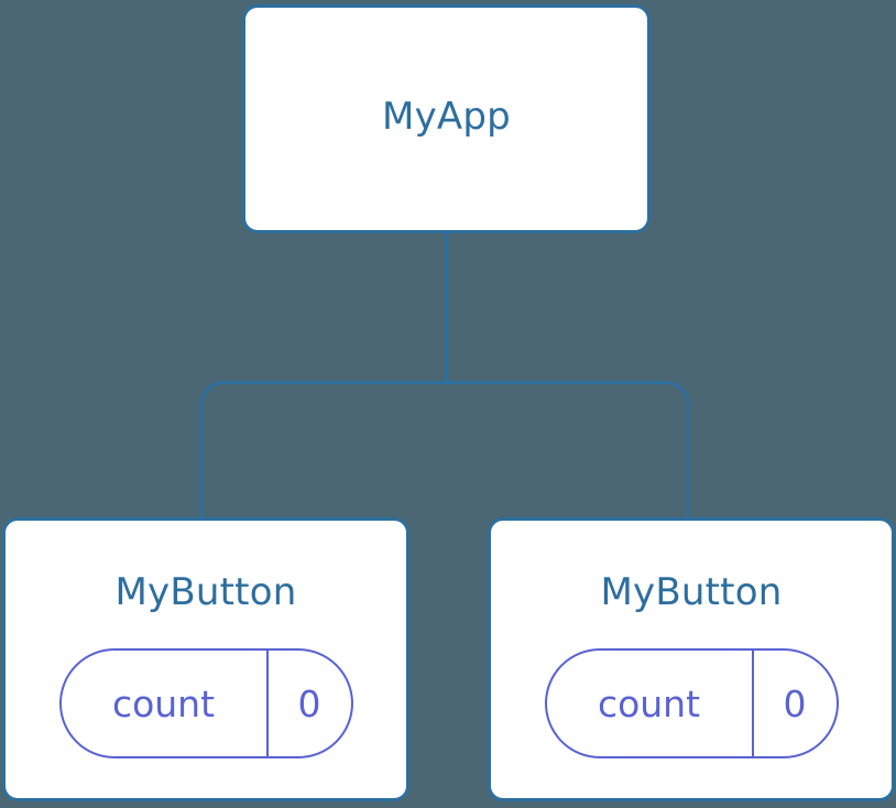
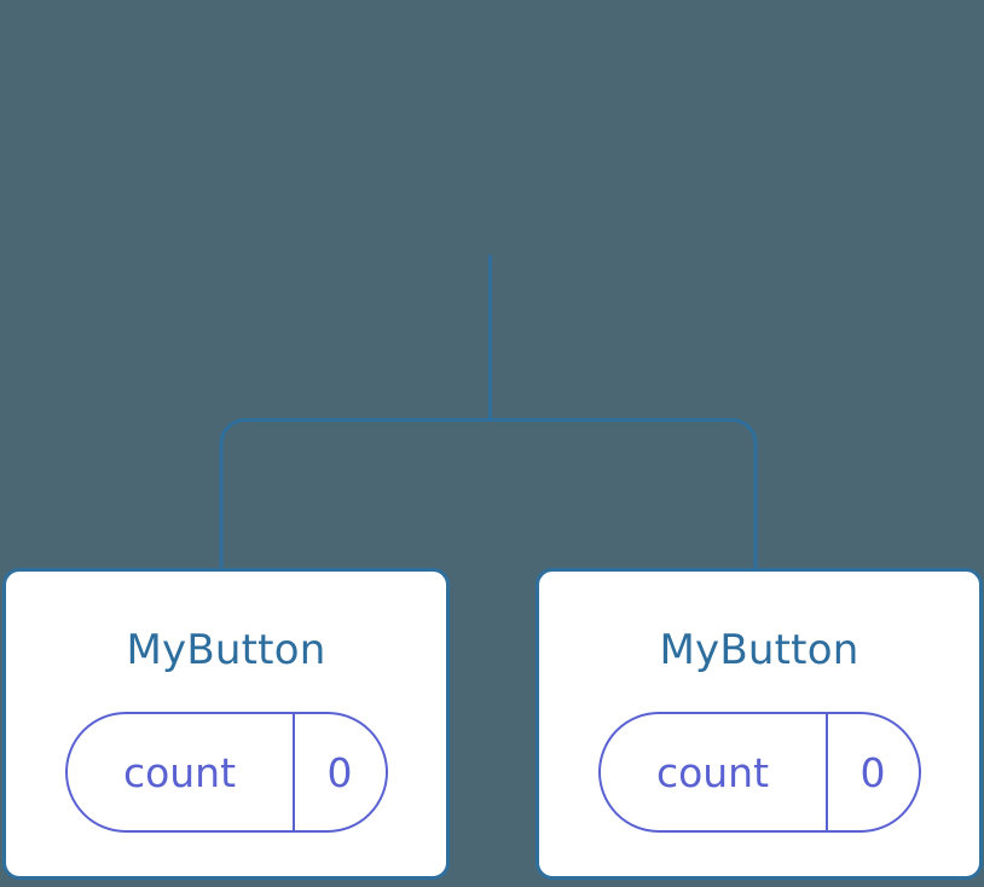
- MyApp
  MyButton
  count
  0
  MyButton
  count
  0
